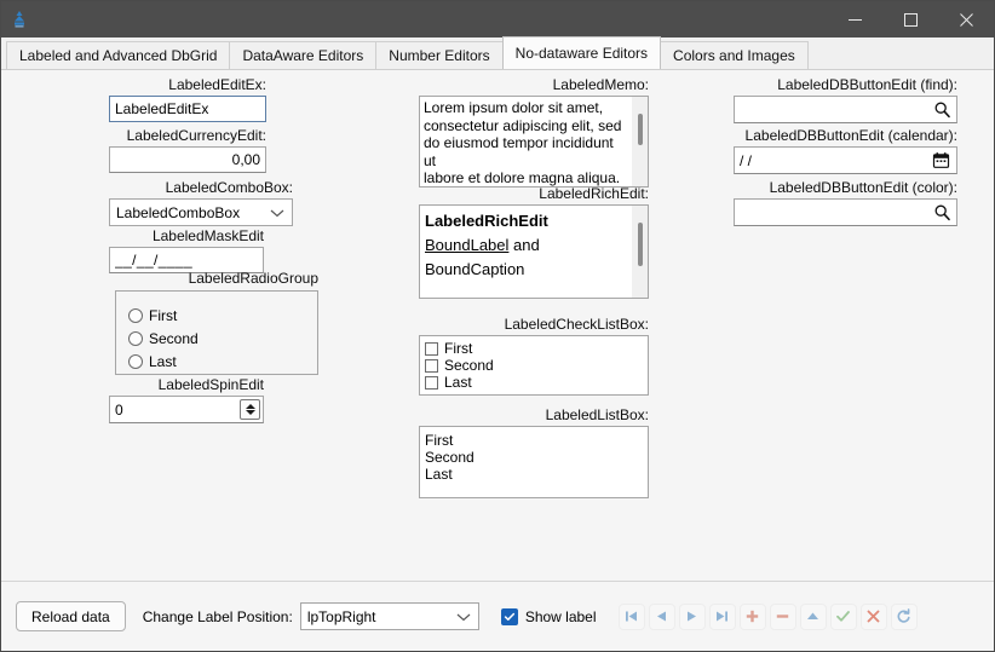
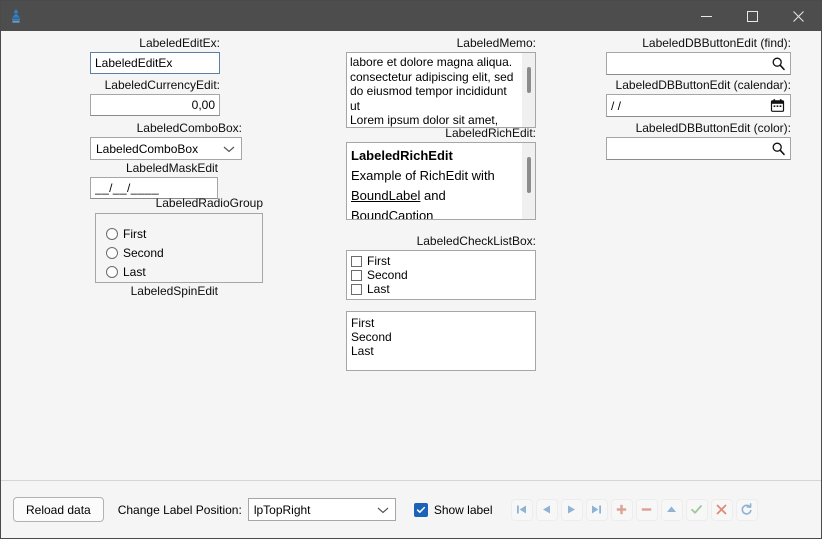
- Labeled and Advanced DbGrid
- DataAware Editors
- Number Editors
- No-dataware Editors
- Colors and Images
  LabeledEditEx:
  LabeledEditEx
  LabeledCurrencyEdit:
  0,00
  LabeledComboBox:
  LabeledComboBox
  LabeledMaskEdit
  __/__/____
  LabeledRadioGroup
  First
  Second
  Last
  LabeledSpinEdit
- 0
  LabeledMemo:
- Lorem ipsum dolor sit amet,
+ labore et dolore magna aliqua.
  consectetur adipiscing elit, sed
  do eiusmod tempor incididunt ut
- labore et dolore magna aliqua.
+ Lorem ipsum dolor sit amet,
  LabeledRichEdit:
  LabeledRichEdit
+ Example of RichEdit with
  BoundLabel and
  BoundCaption
  LabeledCheckListBox:
  First
  Second
  Last
- LabeledListBox:
  First
  Second
  Last
  LabeledDBButtonEdit (find):
  LabeledDBButtonEdit (calendar):
  / /
  LabeledDBButtonEdit (color):
  Reload data
  Change Label Position:
  lpTopRight
  Show label
